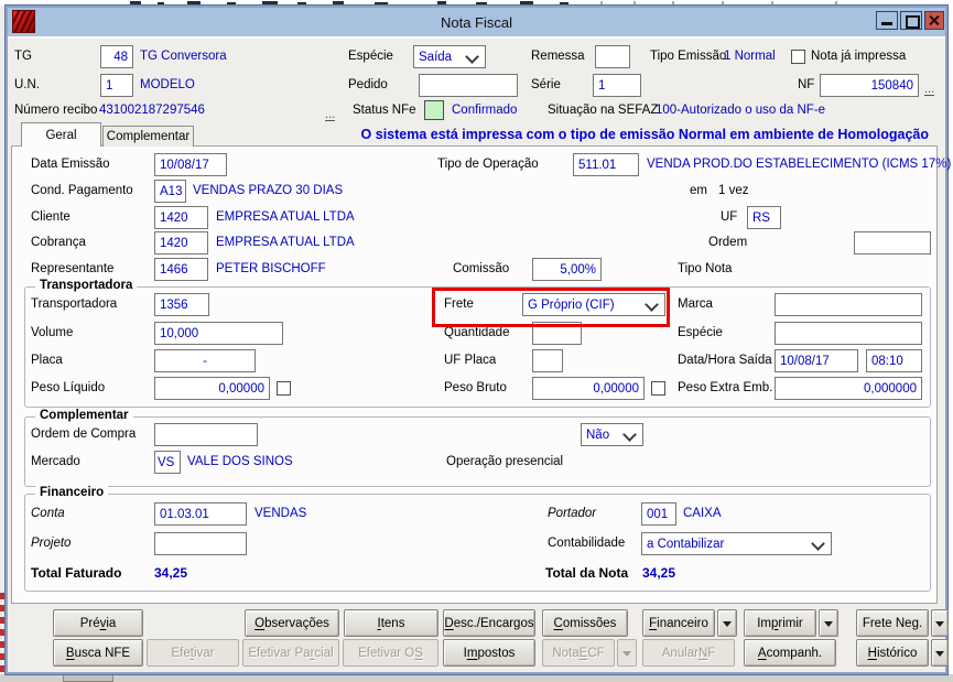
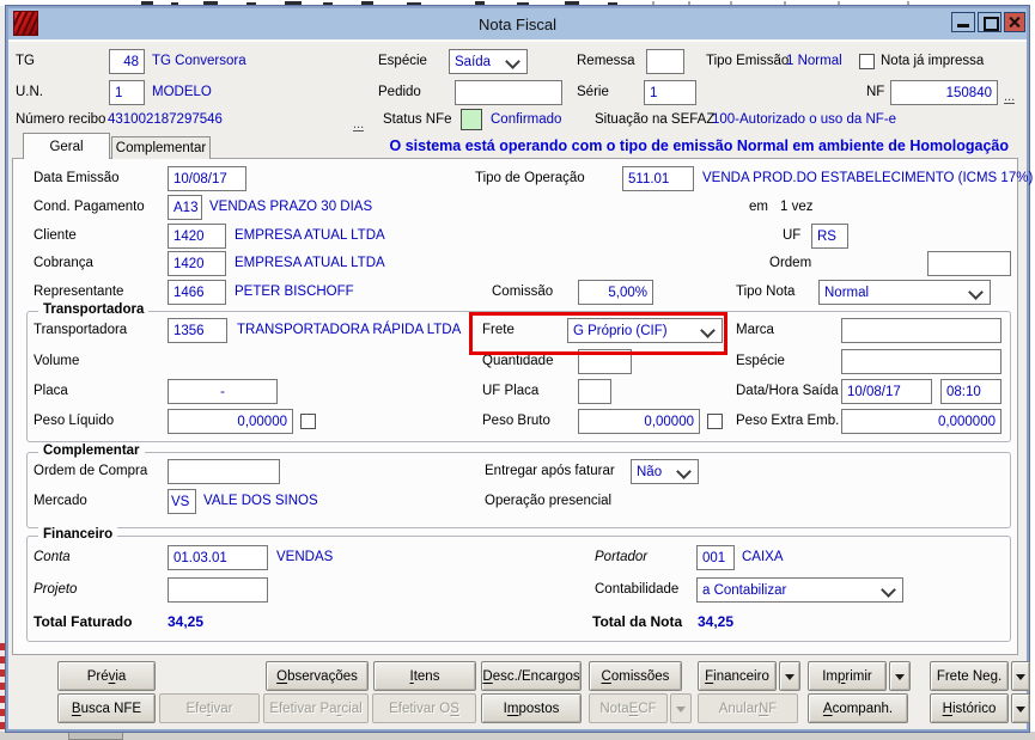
  Nota Fiscal
  TG
  48
  TG Conversora
  Espécie
  Saída
  Remessa
  Tipo Emissão
  1 Normal
  Nota já impressa
  U.N.
  1
  MODELO
  Pedido
  Série
  1
  NF
  150840
  ...
  Número recibo
  431002187297546
  ...
  Status NFe
  Confirmado
  Situação na SEFAZ
  100-Autorizado o uso da NF-e
- O sistema está impressa com o tipo de emissão Normal em ambiente de Homologação
+ O sistema está operando com o tipo de emissão Normal em ambiente de Homologação
  Geral
  Complementar
  Data Emissão
  10/08/17
  Tipo de Operação
  511.01
  VENDA PROD.DO ESTABELECIMENTO (ICMS 17%)
  Cond. Pagamento
  A13
  VENDAS PRAZO 30 DIAS
  em
  1 vez
  Cliente
  1420
  EMPRESA ATUAL LTDA
  UF
  RS
  Cobrança
  1420
  EMPRESA ATUAL LTDA
  Ordem
  Representante
  1466
  PETER BISCHOFF
  Comissão
  5,00%
  Tipo Nota
+ Normal
  Transportadora
  Transportadora
  1356
+ TRANSPORTADORA RÁPIDA LTDA
  Frete
  G Próprio (CIF)
  Marca
  Volume
- 10,000
  Quantidade
  Espécie
  Placa
  -
  UF Placa
  Data/Hora Saída
  10/08/17
  08:10
  Peso Líquido
  0,00000
  Peso Bruto
  0,00000
  Peso Extra Emb.
  0,000000
  Complementar
  Ordem de Compra
+ Entregar após faturar
  Não
  Mercado
  VS
  VALE DOS SINOS
  Operação presencial
  Financeiro
  Conta
  01.03.01
  VENDAS
  Portador
  001
  CAIXA
  Projeto
  Contabilidade
  a Contabilizar
  Total Faturado
  34,25
  Total da Nota
  34,25
  Pré
  v
  ia
  O
  bservações
  I
  tens
  D
  esc./Encargos
  C
  omissões
  F
  inanceiro
  Im
  p
  rimir
  Frete Neg.
  B
  usca NFE
  Efe
  t
  ivar
  Efetivar Pa
  r
  cial
  Efetivar O
  S
  I
  m
  postos
  Nota
  E
  CF
  Anular
  N
  F
  A
  companh.
  H
  istórico
